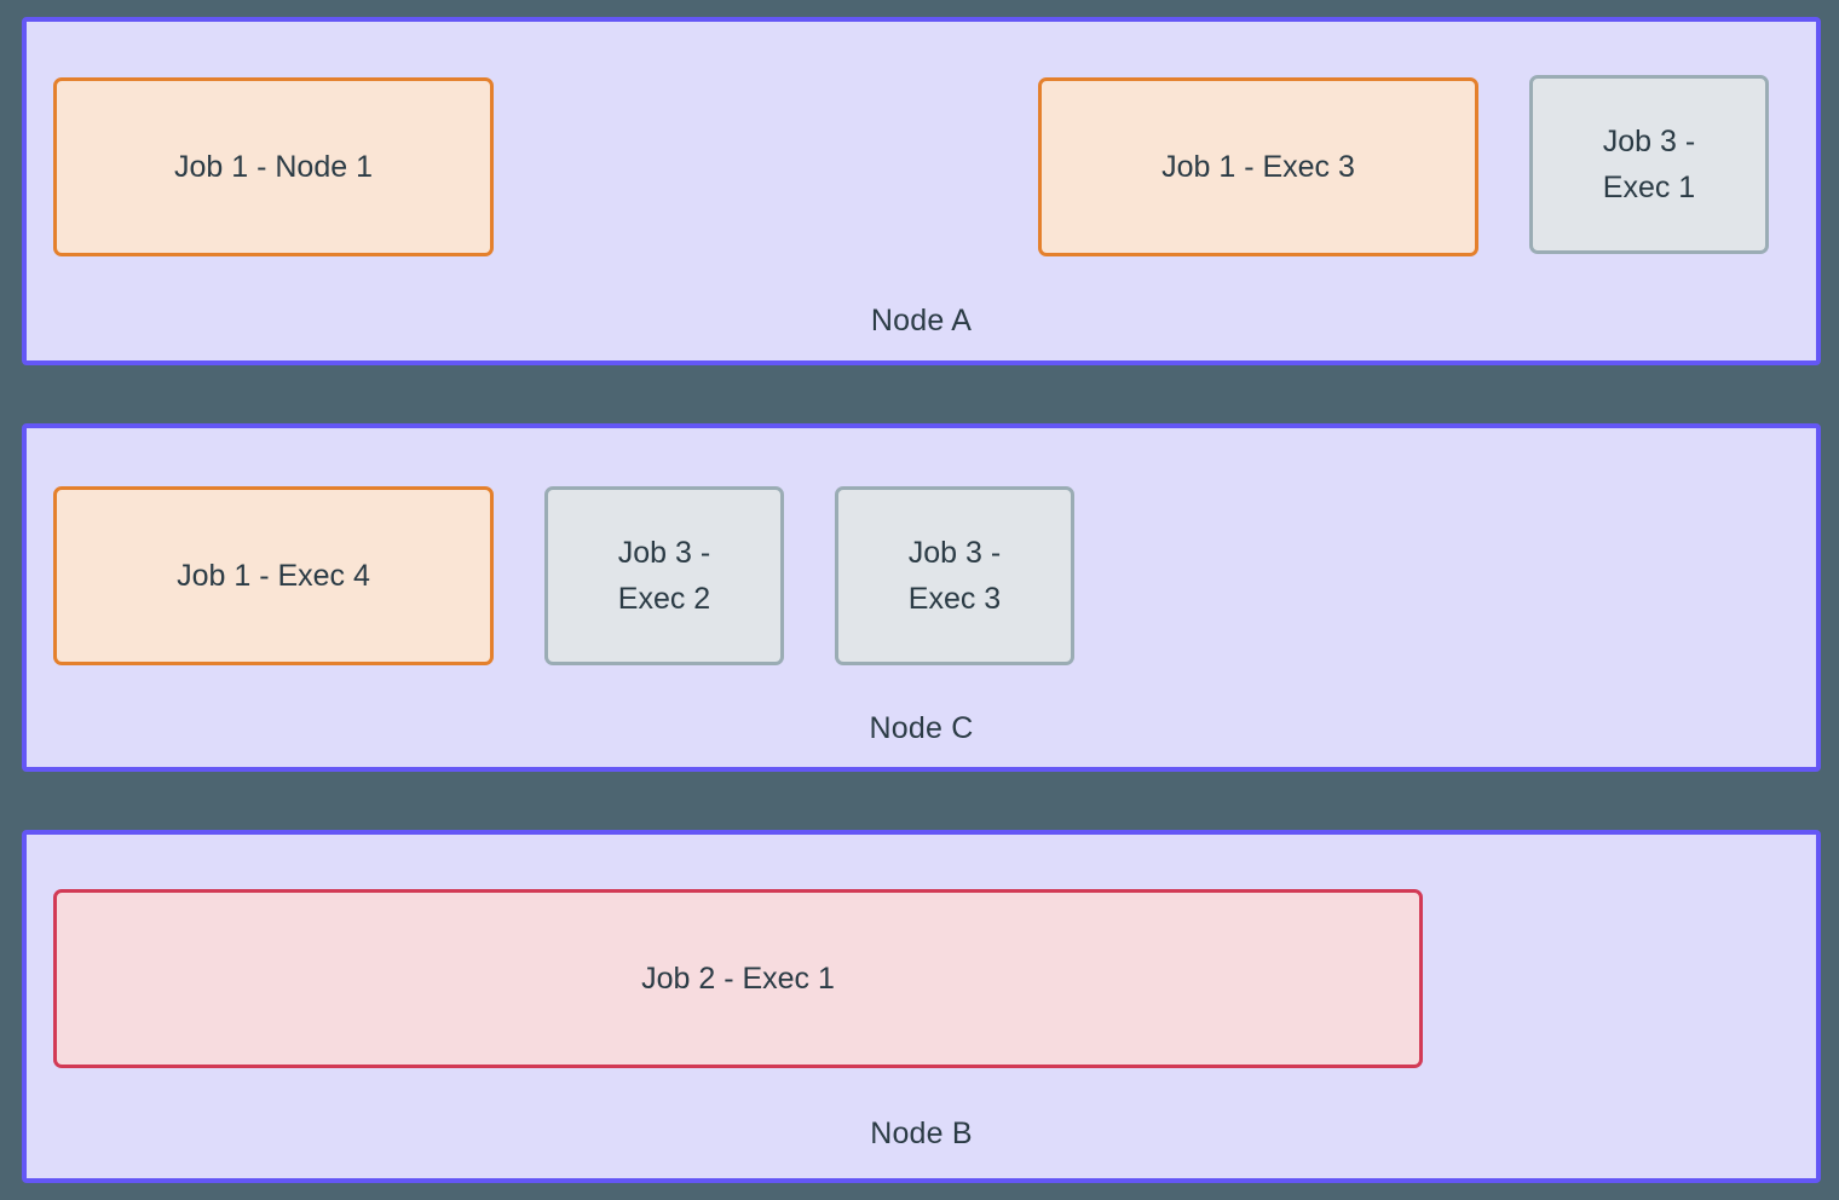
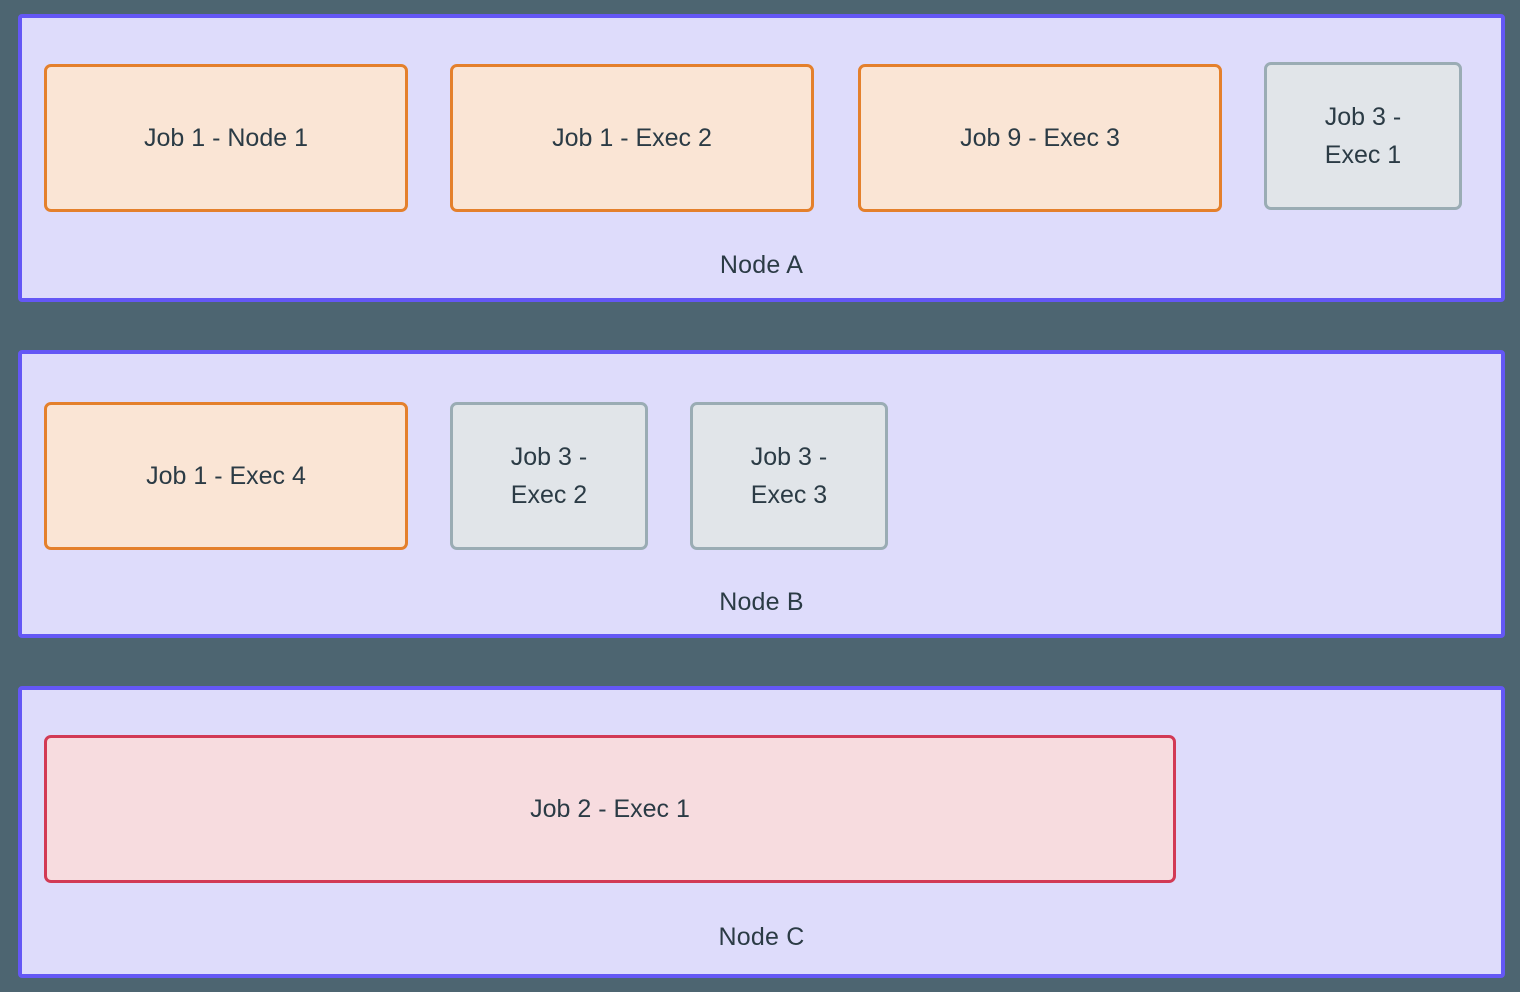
  Job 1 - Node 1
+ Job 1 - Exec 2
- Job 1 - Exec 3
+ Job 9 - Exec 3
  Job 3 -
  Exec 1
  Node A
  Job 1 - Exec 4
  Job 3 -
  Exec 2
  Job 3 -
  Exec 3
- Node C
+ Node B
  Job 2 - Exec 1
- Node B
+ Node C
